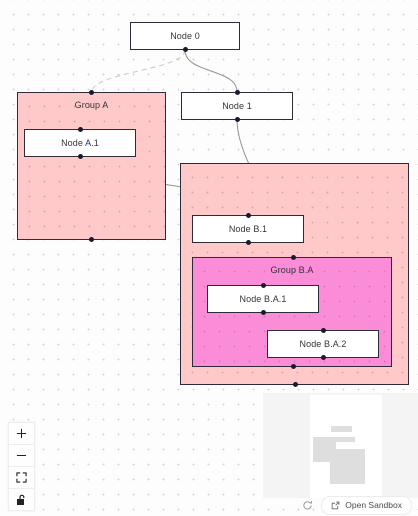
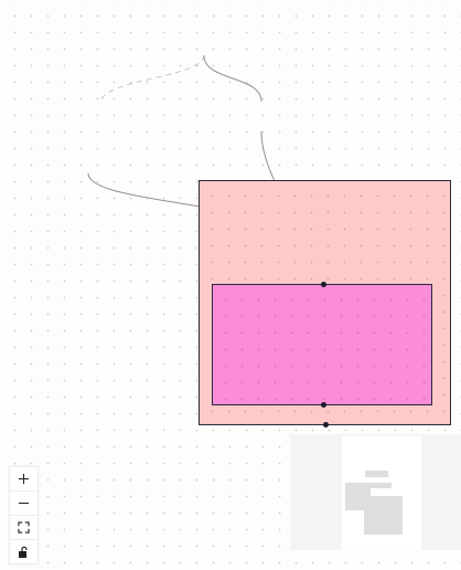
- Group A
- Node A.1
- Node B.1
- Group B.A
- Node B.A.1
- Node B.A.2
- Node 1
- Node 0
- Open Sandbox
